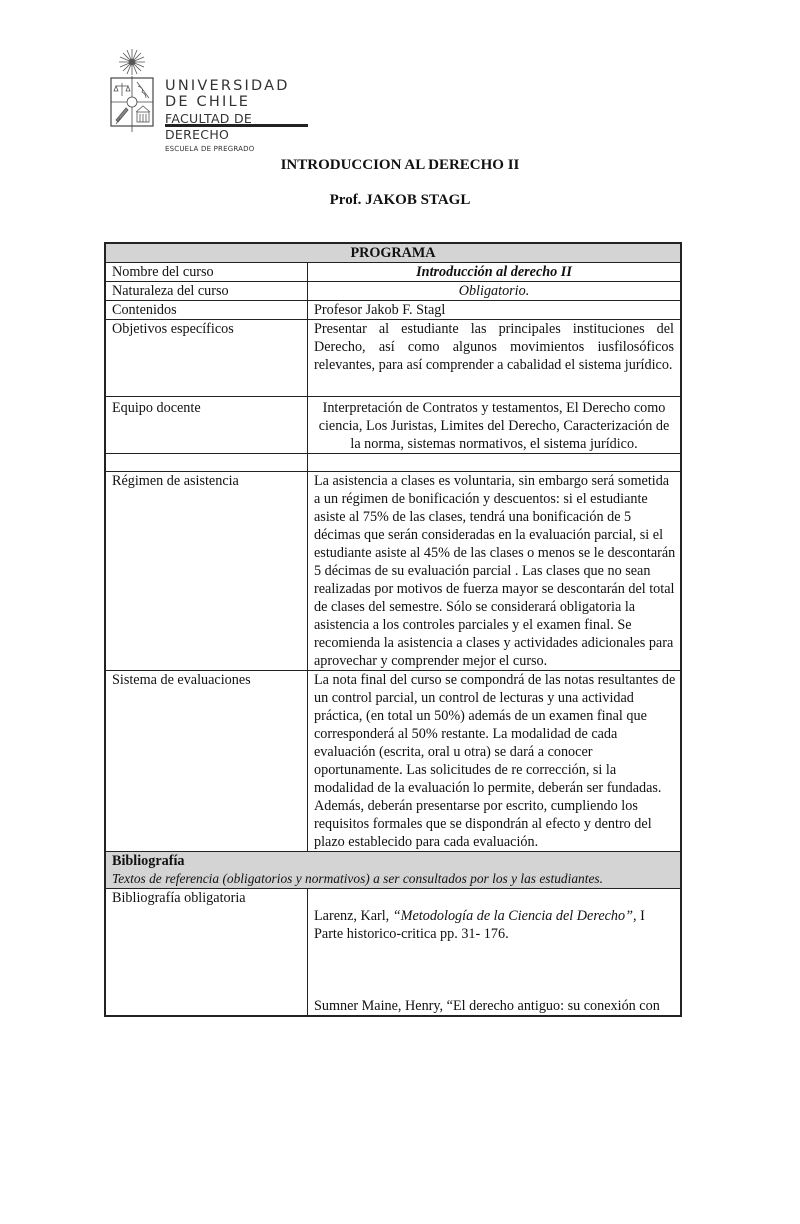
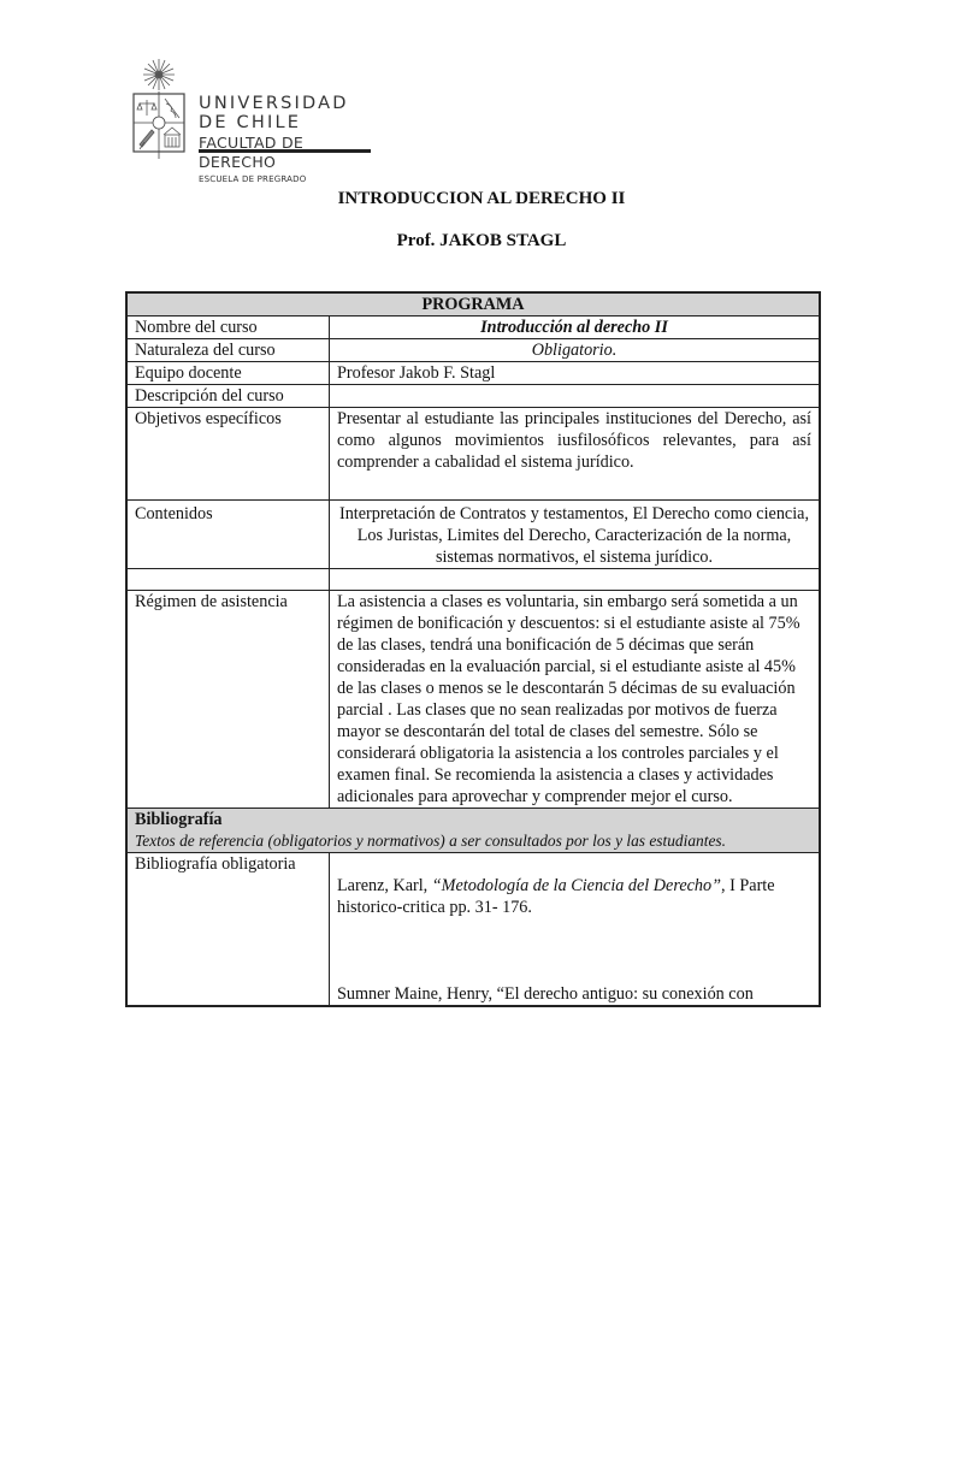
  UNIVERSIDAD DE CHILE
  FACULTAD DE DERECHO
  ESCUELA DE PREGRADO
  INTRODUCCION AL DERECHO II
  Prof. JAKOB STAGL
  PROGRAMA
  Nombre del curso	Introducción al derecho II
  Naturaleza del curso	Obligatorio.
- Contenidos	Profesor Jakob F. Stagl
+ Equipo docente	Profesor Jakob F. Stagl
+ Descripción del curso
  Objetivos específicos	Presentar al estudiante las principales instituciones del Derecho, así como algunos movimientos iusfilosóficos relevantes, para así comprender a cabalidad el sistema jurídico.
- Equipo docente	Interpretación de Contratos y testamentos, El Derecho como ciencia, Los Juristas, Limites del Derecho, Caracterización de la norma, sistemas normativos, el sistema jurídico.
+ Contenidos	Interpretación de Contratos y testamentos, El Derecho como ciencia, Los Juristas, Limites del Derecho, Caracterización de la norma, sistemas normativos, el sistema jurídico.
  Régimen de asistencia	La asistencia a clases es voluntaria, sin embargo será sometida a un régimen de bonificación y descuentos: si el estudiante asiste al 75% de las clases, tendrá una bonificación de 5 décimas que serán consideradas en la evaluación parcial, si el estudiante asiste al 45% de las clases o menos se le descontarán 5 décimas de su evaluación parcial . Las clases que no sean realizadas por motivos de fuerza mayor se descontarán del total de clases del semestre. Sólo se considerará obligatoria la asistencia a los controles parciales y el examen final. Se recomienda la asistencia a clases y actividades adicionales para aprovechar y comprender mejor el curso.
- Sistema de evaluaciones	La nota final del curso se compondrá de las notas resultantes de un control parcial, un control de lecturas y una actividad práctica, (en total un 50%) además de un examen final que corresponderá al 50% restante. La modalidad de cada evaluación (escrita, oral u otra) se dará a conocer oportunamente. Las solicitudes de re corrección, si la modalidad de la evaluación lo permite, deberán ser fundadas. Además, deberán presentarse por escrito, cumpliendo los requisitos formales que se dispondrán al efecto y dentro del plazo establecido para cada evaluación.
  Bibliografía Textos de referencia (obligatorios y normativos) a ser consultados por los y las estudiantes.
  Bibliografía obligatoria	Larenz, Karl, “Metodología de la Ciencia del Derecho”, I Parte historico-critica pp. 31- 176. Sumner Maine, Henry, “El derecho antiguo: su conexión con
